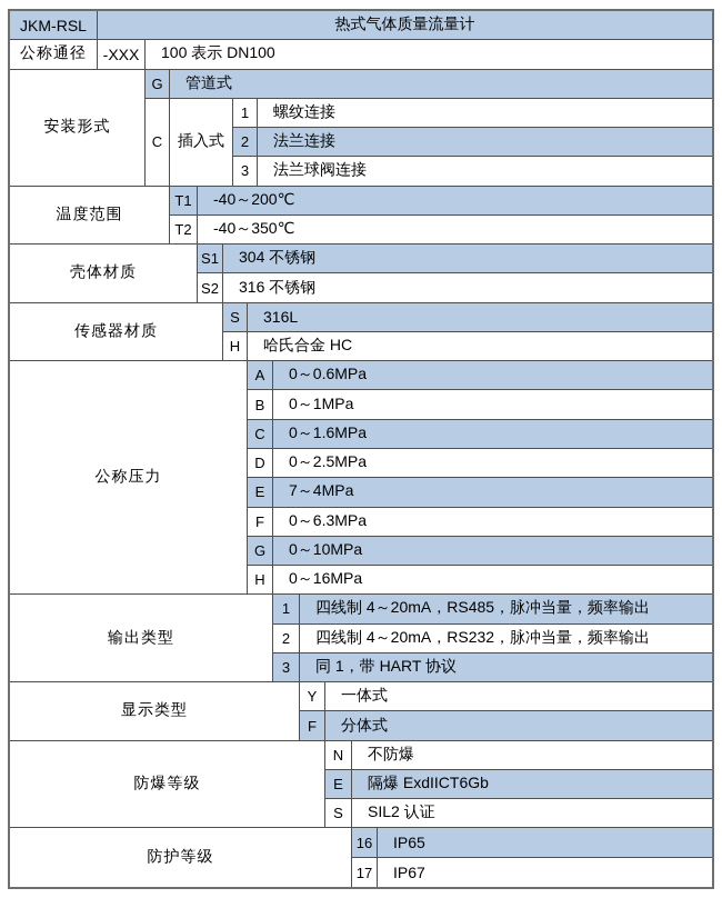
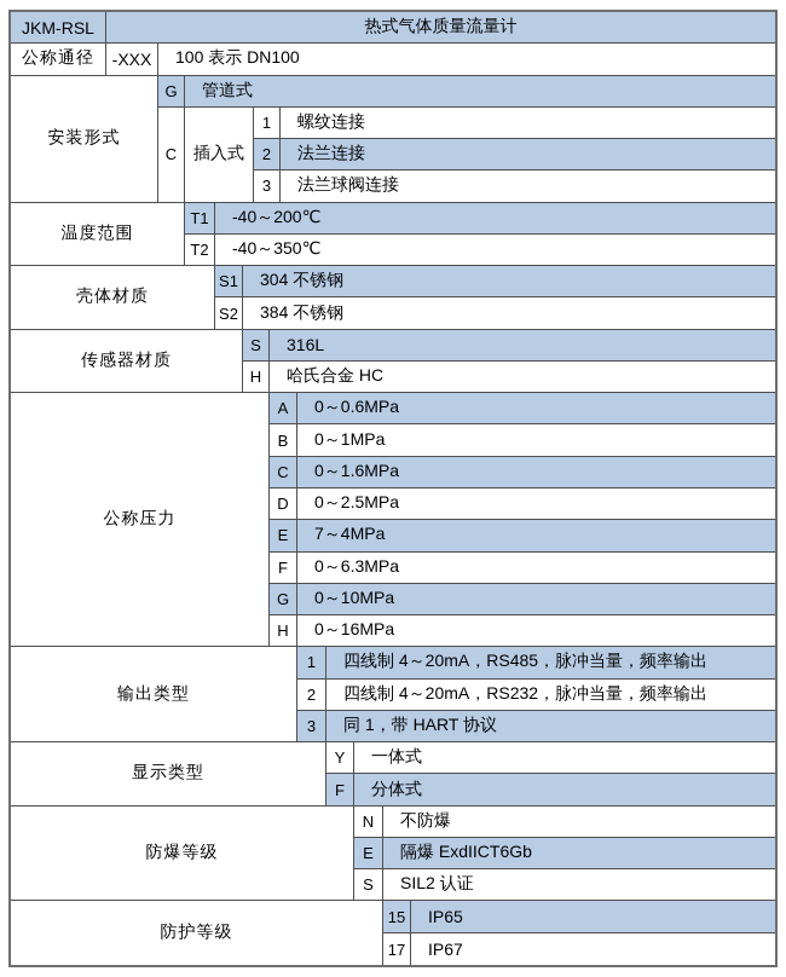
  JKM-RSL
  热式气体质量流量计
  公称通径
  -XXX
  100 表示 DN100
  安装形式
  G
  管道式
  C
  插入式
  1
  螺纹连接
  2
  法兰连接
  3
  法兰球阀连接
  温度范围
  T1
  -40～200℃
  T2
  -40～350℃
  壳体材质
  S1
  304 不锈钢
  S2
- 316 不锈钢
+ 384 不锈钢
  传感器材质
  S
  316L
  H
  哈氏合金 HC
  公称压力
  A
  0～0.6MPa
  B
  0～1MPa
  C
  0～1.6MPa
  D
  0～2.5MPa
  E
  7～4MPa
  F
  0～6.3MPa
  G
  0～10MPa
  H
  0～16MPa
  输出类型
  1
  四线制 4～20mA，RS485，脉冲当量，频率输出
  2
  四线制 4～20mA，RS232，脉冲当量，频率输出
  3
  同 1，带 HART 协议
  显示类型
  Y
  一体式
  F
  分体式
  防爆等级
  N
  不防爆
  E
  隔爆 ExdIICT6Gb
  S
  SIL2 认证
  防护等级
- 16
+ 15
  IP65
  17
  IP67
